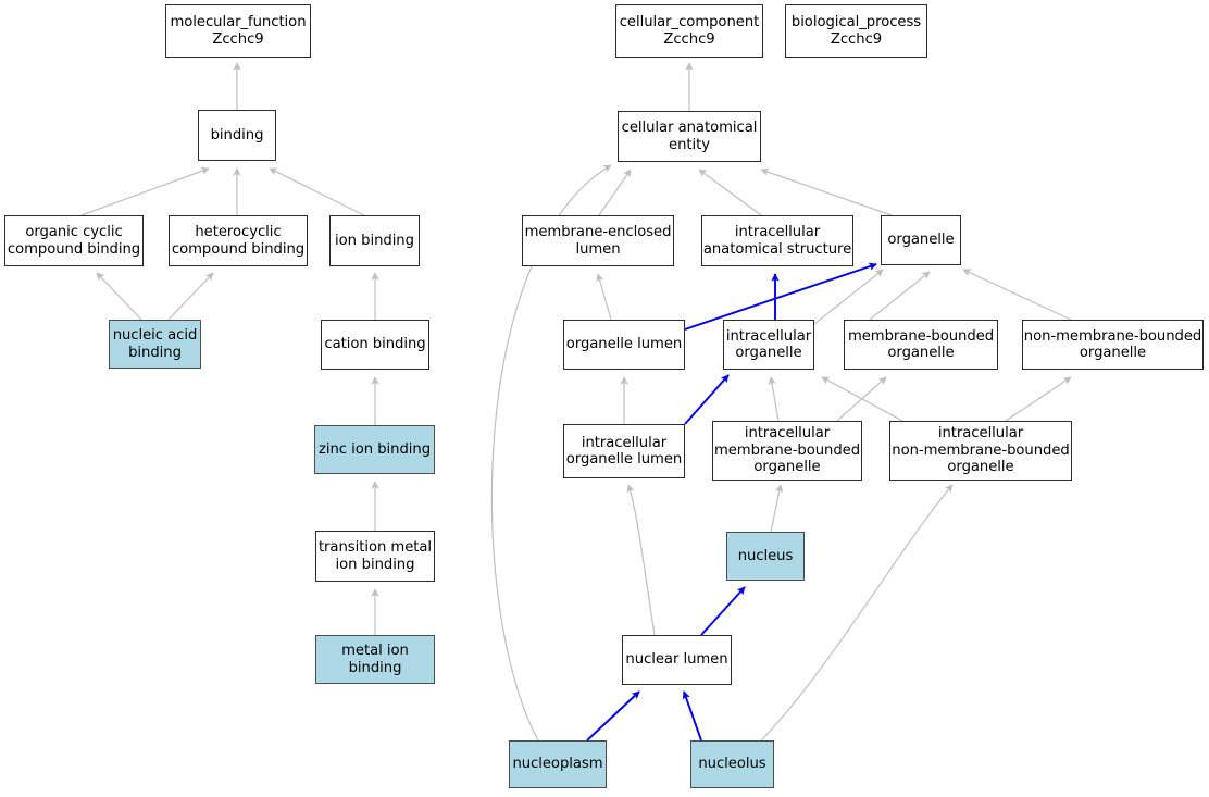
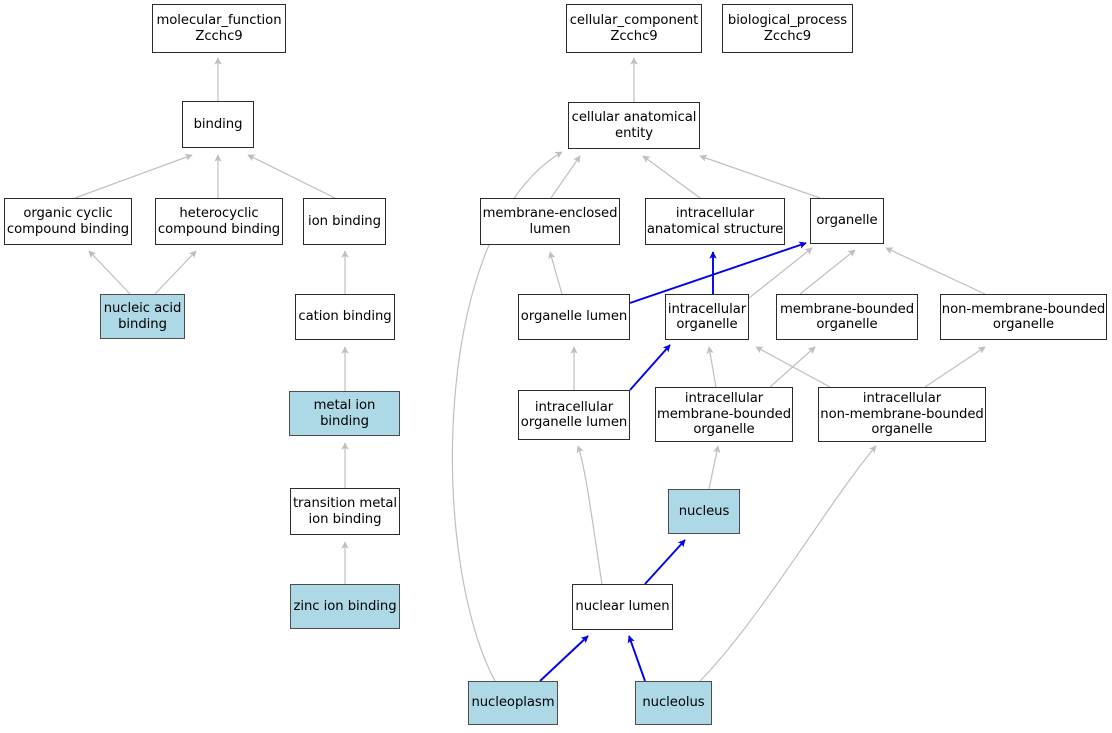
  molecular_function
  Zcchc9
  cellular_component
  Zcchc9
  biological_process
  Zcchc9
  binding
  cellular anatomical
  entity
  organic cyclic
  compound binding
  heterocyclic
  compound binding
  ion binding
  membrane-enclosed
  lumen
  intracellular
  anatomical structure
  organelle
  nucleic acid
  binding
  cation binding
  organelle lumen
  intracellular
  organelle
  membrane-bounded
  organelle
  non-membrane-bounded
  organelle
- zinc ion binding
+ metal ion binding
  intracellular
  organelle lumen
  intracellular
  membrane-bounded
  organelle
  intracellular
  non-membrane-bounded
  organelle
  transition metal
  ion binding
  nucleus
  nuclear lumen
- metal ion binding
+ zinc ion binding
  nucleoplasm
  nucleolus
